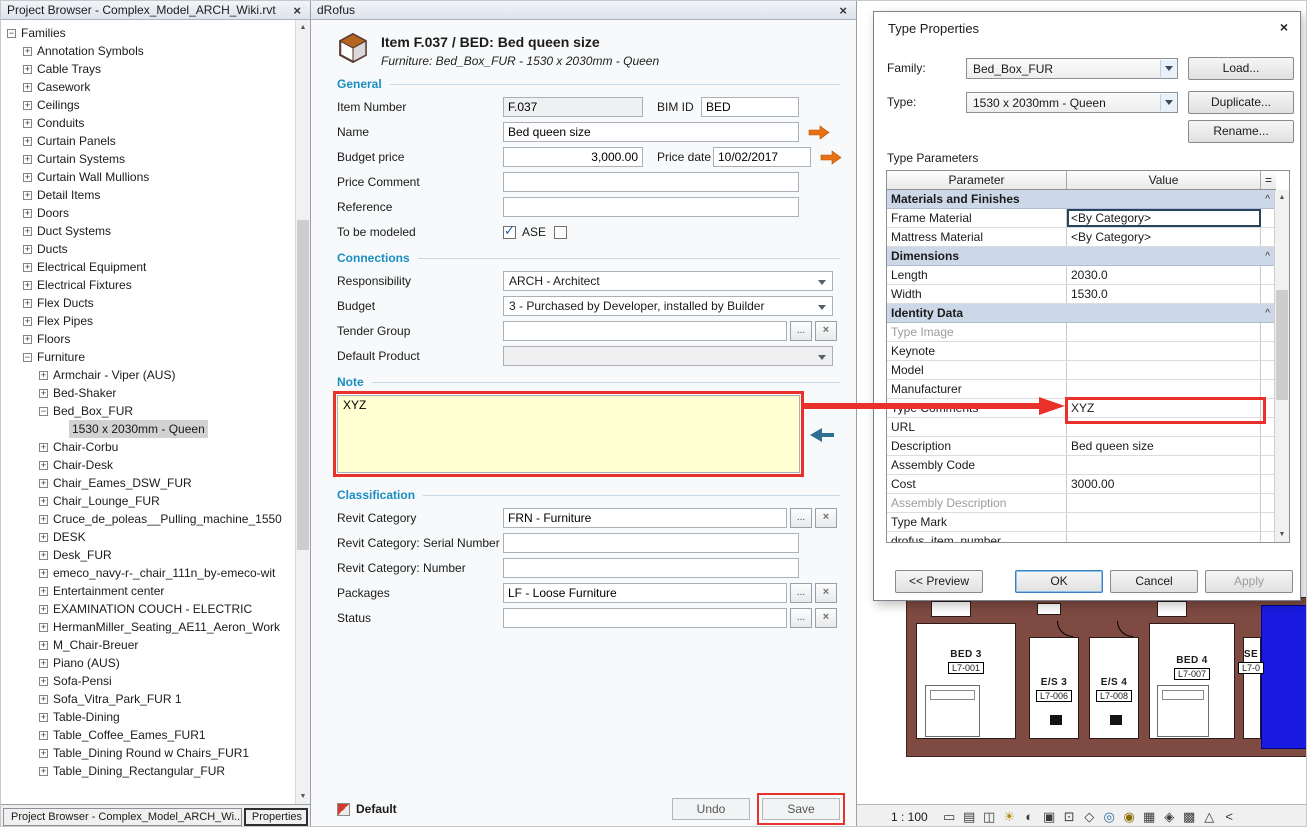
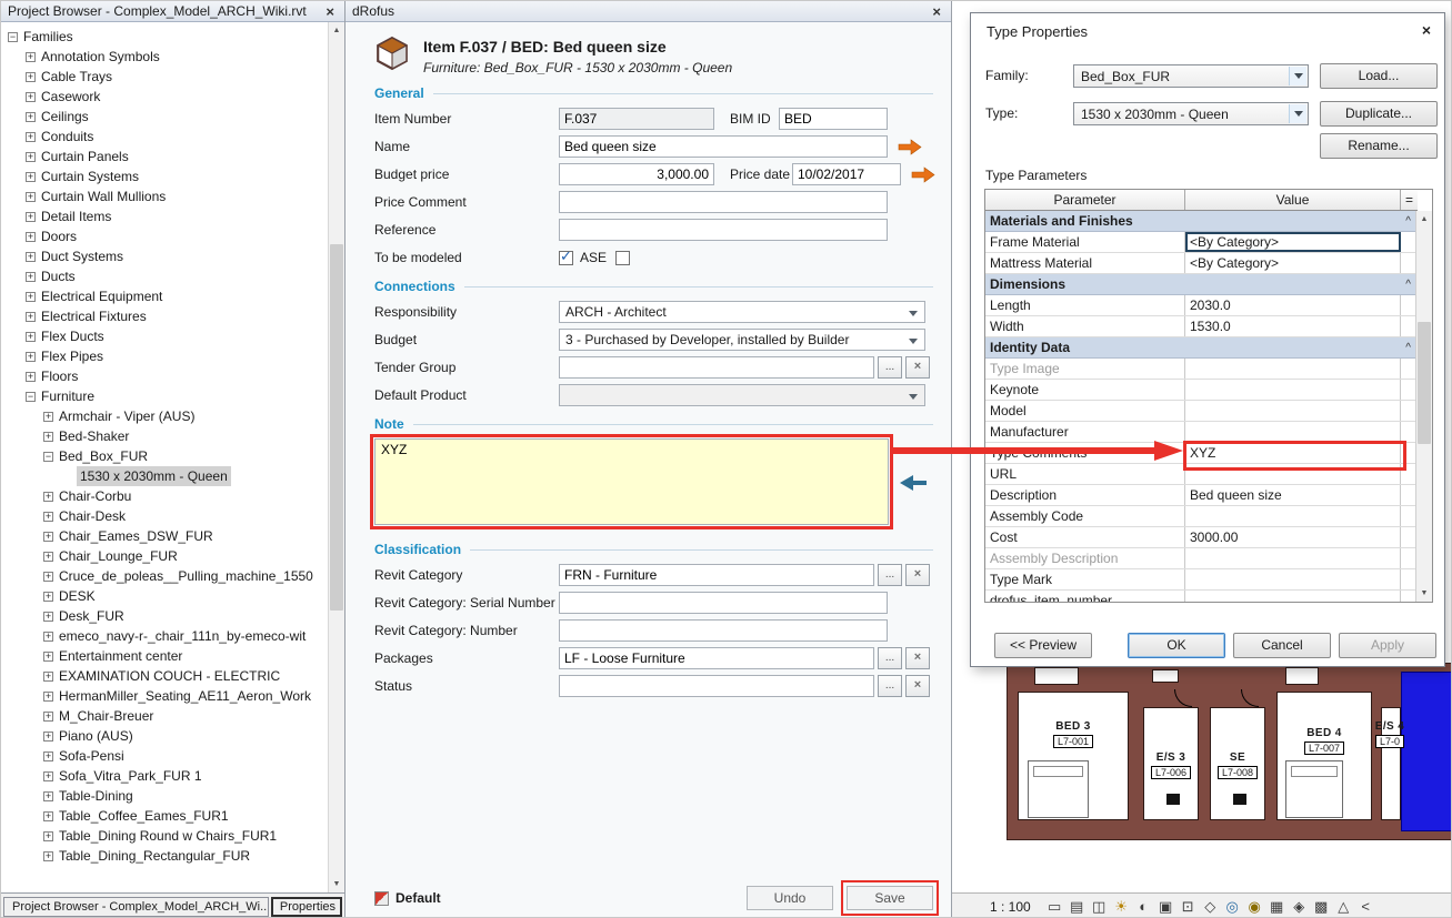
  Project Browser - Complex_Model_ARCH_Wiki.rvt
  ×
  −
  Families
  +
  Annotation Symbols
  +
  Cable Trays
  +
  Casework
  +
  Ceilings
  +
  Conduits
  +
  Curtain Panels
  +
  Curtain Systems
  +
  Curtain Wall Mullions
  +
  Detail Items
  +
  Doors
  +
  Duct Systems
  +
  Ducts
  +
  Electrical Equipment
  +
  Electrical Fixtures
  +
  Flex Ducts
  +
  Flex Pipes
  +
  Floors
  −
  Furniture
  +
  Armchair - Viper (AUS)
  +
  Bed-Shaker
  −
  Bed_Box_FUR
  1530 x 2030mm - Queen
  +
  Chair-Corbu
  +
  Chair-Desk
  +
  Chair_Eames_DSW_FUR
  +
  Chair_Lounge_FUR
  +
  Cruce_de_poleas__Pulling_machine_1550
  +
  DESK
  +
  Desk_FUR
  +
  emeco_navy-r-_chair_111n_by-emeco-wit
  +
  Entertainment center
  +
  EXAMINATION COUCH - ELECTRIC
  +
  HermanMiller_Seating_AE11_Aeron_Work
  +
  M_Chair-Breuer
  +
  Piano (AUS)
  +
  Sofa-Pensi
  +
  Sofa_Vitra_Park_FUR 1
  +
  Table-Dining
  +
  Table_Coffee_Eames_FUR1
  +
  Table_Dining Round w Chairs_FUR1
  +
  Table_Dining_Rectangular_FUR
  Project Browser - Complex_Model_ARCH_Wi...
  Properties
  dRofus
  ×
  Item F.037 / BED: Bed queen size
  Furniture: Bed_Box_FUR - 1530 x 2030mm - Queen
  General
  Item Number
  F.037
  BIM ID
  BED
  Name
  Bed queen size
  Budget price
  3,000.00
  Price date
  10/02/2017
  Price Comment
  Reference
  To be modeled
  ✓
  ASE
  Connections
  Responsibility
  ARCH - Architect
  Budget
  3 - Purchased by Developer, installed by Builder
  Tender Group
  ...
  ×
  Default Product
  Note
  XYZ
  Classification
  Revit Category
  FRN - Furniture
  ...
  ×
  Revit Category: Serial Number
  Revit Category: Number
  Packages
  LF - Loose Furniture
  ...
  ×
  Status
  ...
  ×
  Default
  Undo
  Save
  BED 3
  L7-001
  E/S 3
  L7-006
- E/S 4
+ SE
  L7-008
  BED 4
  L7-007
- SE
+ E/S 4
  L7-0
  Type Properties
  ×
  Family:
  Bed_Box_FUR
  Load...
  Type:
  1530 x 2030mm - Queen
  Duplicate...
  Rename...
  Type Parameters
  Parameter
  Value
  =
  Materials and Finishes
  ^
  Frame Material
  <By Category>
  Mattress Material
  <By Category>
  Dimensions
  ^
  Length
  2030.0
  Width
  1530.0
  Identity Data
  ^
  Type Image
  Keynote
  Model
  Manufacturer
  XYZ
  URL
  Description
  Bed queen size
  Assembly Code
  Cost
  3000.00
  Assembly Description
  Type Mark
  drofus_item_number
  << Preview
  OK
  Cancel
  Apply
  1 : 100
  ▭
  ▤
  ◫
  ☀
  ◐
  ▣
  ⊡
  ◇
  ◎
  ◉
  ▦
  ◈
  ▩
  △
  <
